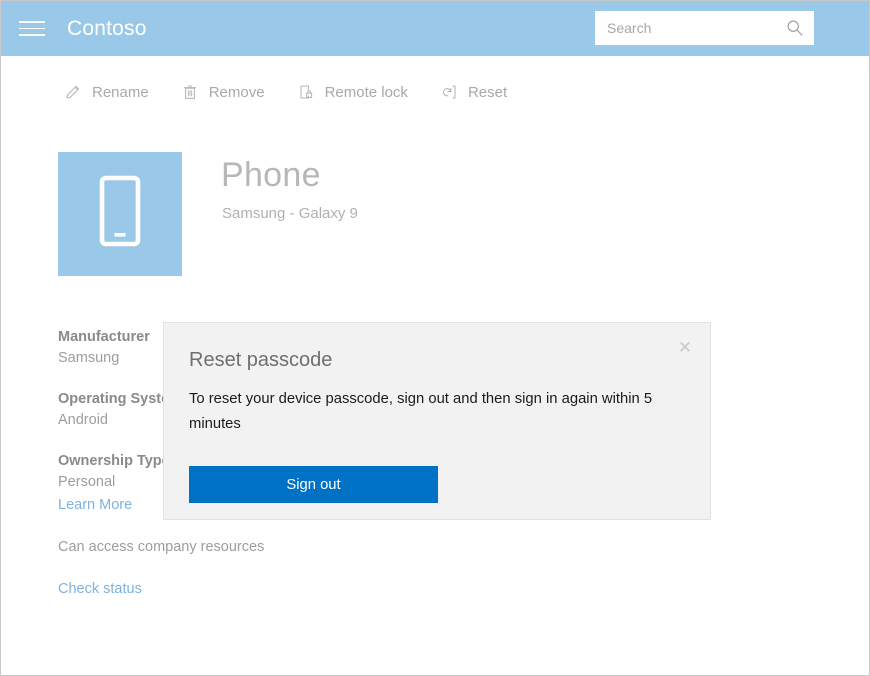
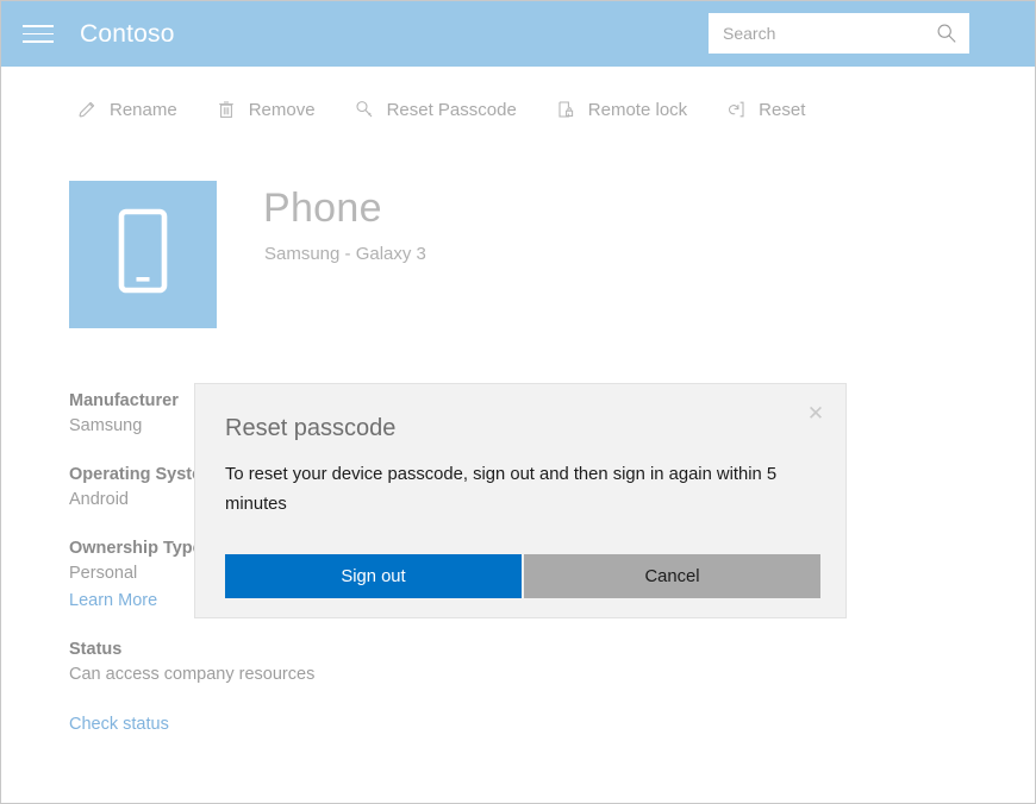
  Contoso
  Search
  Rename
  Remove
+ Reset Passcode
  Remote lock
  Reset
  Phone
- Samsung - Galaxy 9
+ Samsung - Galaxy 3
  Manufacturer
  Samsung
  Operating Syst
  Android
  Ownership Typ
  Personal
  Learn More
+ Status
  Can access company resources
  Check status
  ✕
  Reset passcode
  To reset your device passcode, sign out and then sign in again within 5 minutes
  Sign out
+ Cancel
